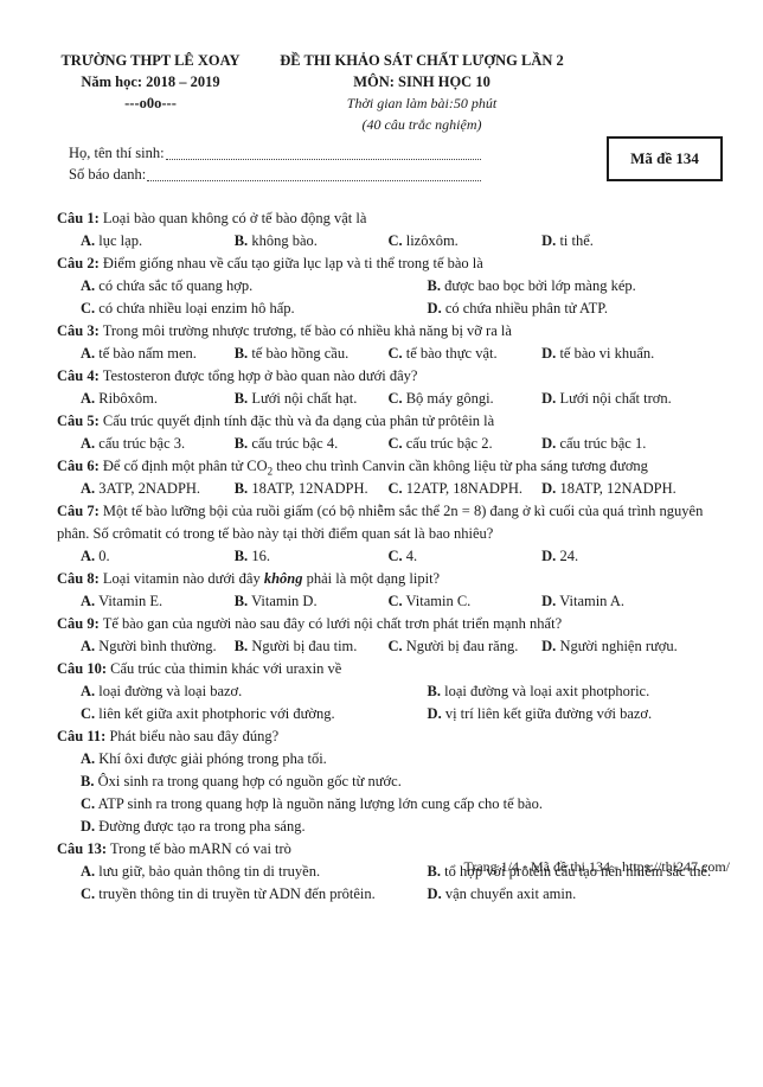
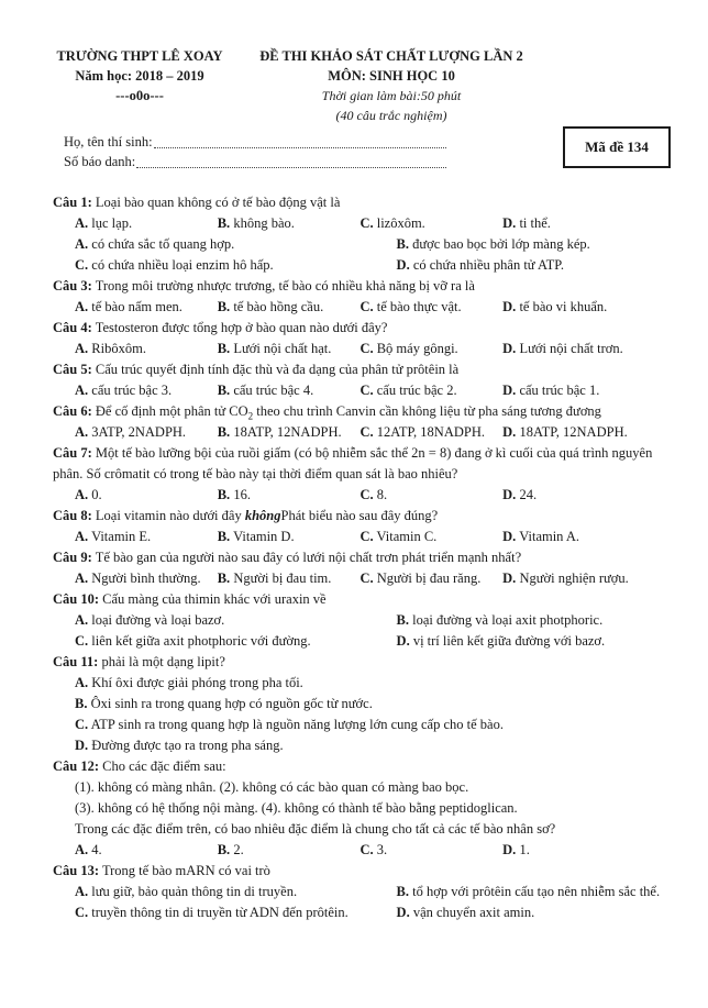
  TRƯỜNG THPT LÊ XOAY
  Năm học: 2018 – 2019
  ---o0o---
  ĐỀ THI KHẢO SÁT CHẤT LƯỢNG LẦN 2
  MÔN: SINH HỌC 10
  Thời gian làm bài:50 phút
  (40 câu trắc nghiệm)
  Họ, tên thí sinh:
  Số báo danh:
  Mã đề 134
  Câu 1: Loại bào quan không có ở tế bào động vật là
  A. lục lạp.
  B. không bào.
  C. lizôxôm.
  D. ti thể.
- Câu 2: Điểm giống nhau về cấu tạo giữa lục lạp và ti thể trong tế bào là
  A. có chứa sắc tố quang hợp.
  B. được bao bọc bởi lớp màng kép.
  C. có chứa nhiều loại enzim hô hấp.
  D. có chứa nhiều phân tử ATP.
  Câu 3: Trong môi trường nhược trương, tế bào có nhiều khả năng bị vỡ ra là
  A. tế bào nấm men.
  B. tế bào hồng cầu.
  C. tế bào thực vật.
  D. tế bào vi khuẩn.
  Câu 4: Testosteron được tổng hợp ở bào quan nào dưới đây?
  A. Ribôxôm.
  B. Lưới nội chất hạt.
  C. Bộ máy gôngi.
  D. Lưới nội chất trơn.
  Câu 5: Cấu trúc quyết định tính đặc thù và đa dạng của phân tử prôtêin là
  A. cấu trúc bậc 3.
  B. cấu trúc bậc 4.
  C. cấu trúc bậc 2.
  D. cấu trúc bậc 1.
  Câu 6: Để cố định một phân tử CO2 theo chu trình Canvin cần không liệu từ pha sáng tương đương
  A. 3ATP, 2NADPH.
  B. 18ATP, 12NADPH.
  C. 12ATP, 18NADPH.
  D. 18ATP, 12NADPH.
  Câu 7: Một tế bào lưỡng bội của ruồi giấm (có bộ nhiễm sắc thể 2n = 8) đang ở kì cuối của quá trình nguyên phân. Số crômatit có trong tế bào này tại thời điểm quan sát là bao nhiêu?
  A. 0.
  B. 16.
- C. 4.
+ C. 8.
  D. 24.
- Câu 8: Loại vitamin nào dưới đây không phải là một dạng lipit?
+ Câu 8: Loại vitamin nào dưới đây khôngPhát biểu nào sau đây đúng?
  A. Vitamin E.
  B. Vitamin D.
  C. Vitamin C.
  D. Vitamin A.
  Câu 9: Tế bào gan của người nào sau đây có lưới nội chất trơn phát triển mạnh nhất?
  A. Người bình thường.
  B. Người bị đau tim.
  C. Người bị đau răng.
  D. Người nghiện rượu.
- Câu 10: Cấu trúc của thimin khác với uraxin về
+ Câu 10: Cấu màng của thimin khác với uraxin về
  A. loại đường và loại bazơ.
  B. loại đường và loại axit photphoric.
  C. liên kết giữa axit photphoric với đường.
  D. vị trí liên kết giữa đường với bazơ.
- Câu 11: Phát biểu nào sau đây đúng?
+ Câu 11: phải là một dạng lipit?
  A. Khí ôxi được giải phóng trong pha tối.
  B. Ôxi sinh ra trong quang hợp có nguồn gốc từ nước.
  C. ATP sinh ra trong quang hợp là nguồn năng lượng lớn cung cấp cho tế bào.
  D. Đường được tạo ra trong pha sáng.
+ Câu 12: Cho các đặc điểm sau:
+ (1). không có màng nhân. (2). không có các bào quan có màng bao bọc.
+ (3). không có hệ thống nội màng. (4). không có thành tế bào bằng peptidoglican.
+ Trong các đặc điểm trên, có bao nhiêu đặc điểm là chung cho tất cả các tế bào nhân sơ?
+ A. 4.
+ B. 2.
+ C. 3.
+ D. 1.
  Câu 13: Trong tế bào mARN có vai trò
  A. lưu giữ, bảo quản thông tin di truyền.
  B. tổ hợp với prôtêin cấu tạo nên nhiễm sắc thể.
  C. truyền thông tin di truyền từ ADN đến prôtêin.
  D. vận chuyển axit amin.
- Trang 1/4 - Mã đề thi 134 - https://thi247.com/
